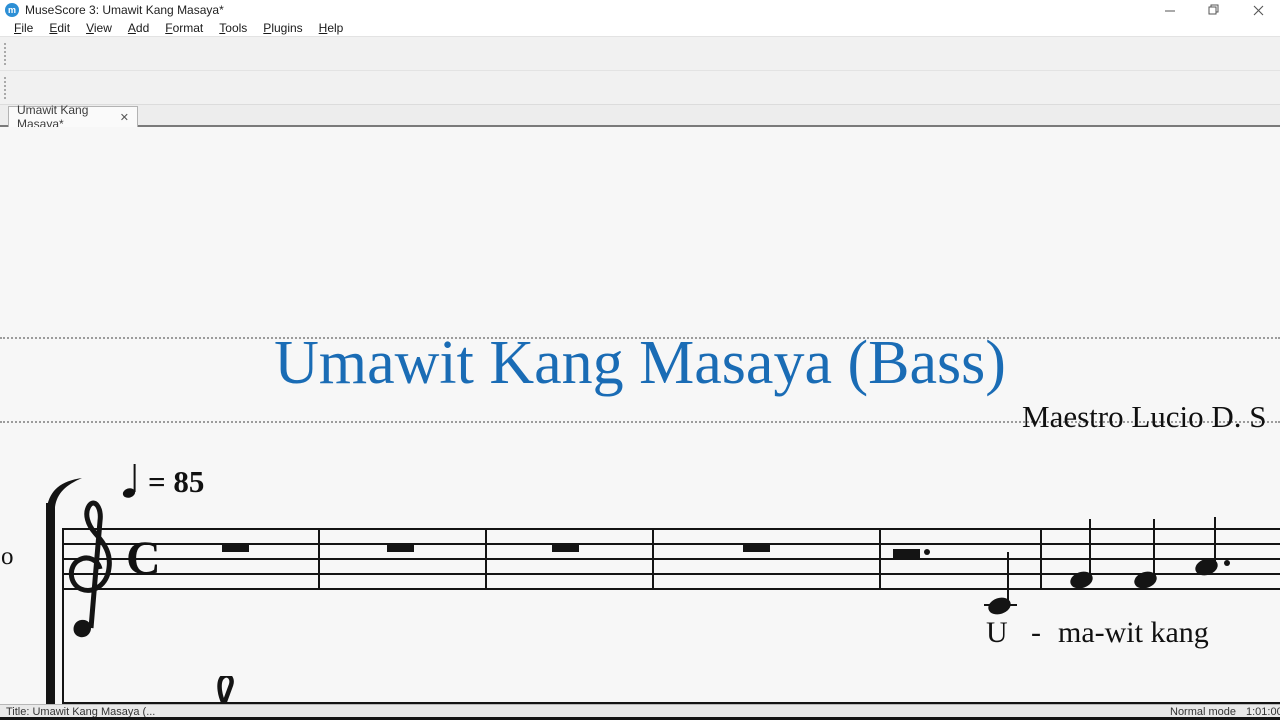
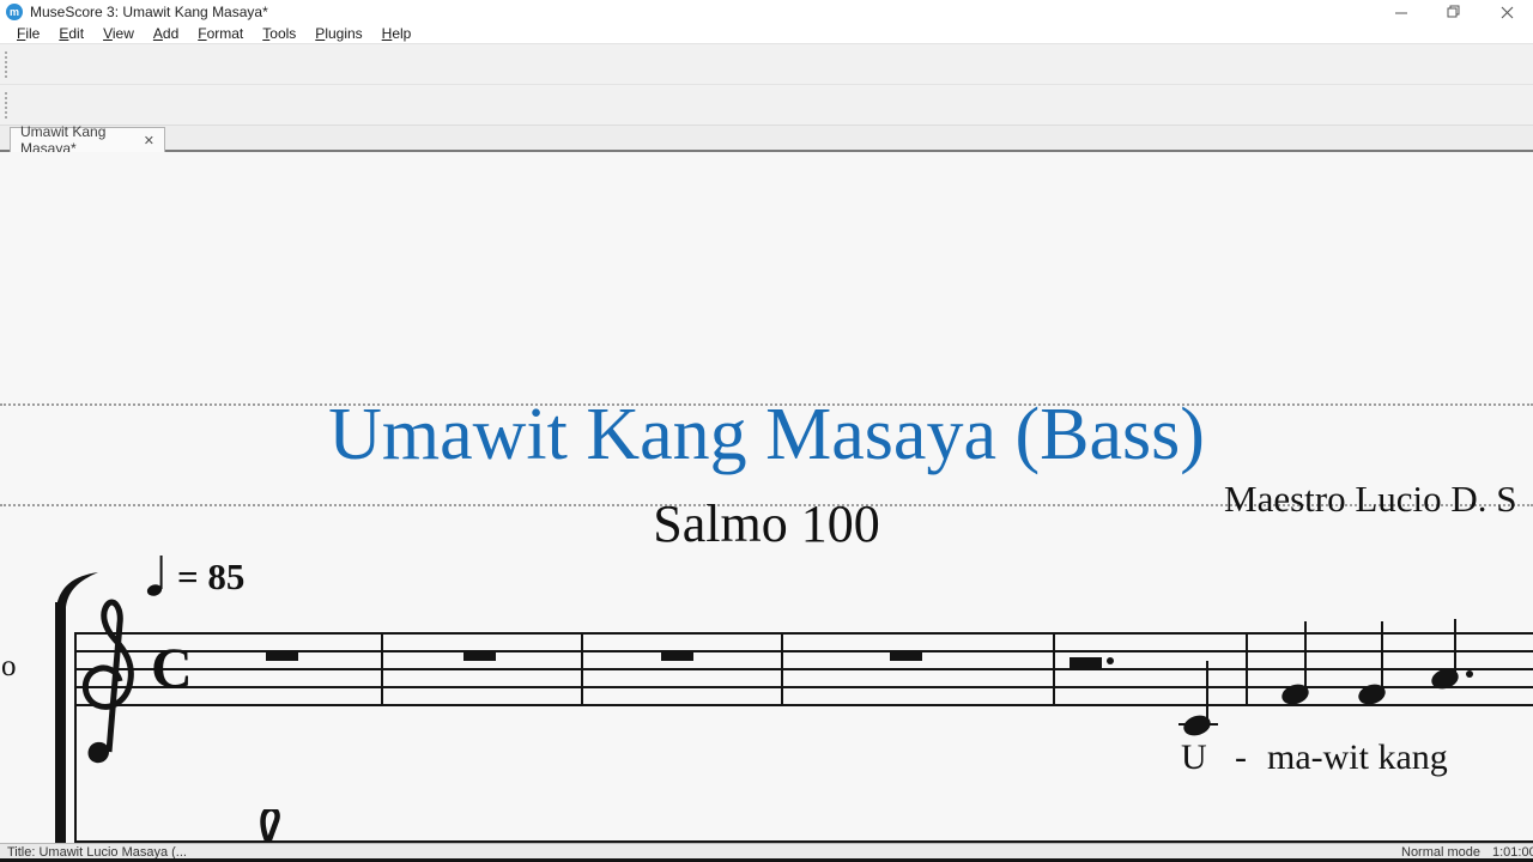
  m
  MuseScore 3: Umawit Kang Masaya*
  File
  Edit
  View
  Add
  Format
  Tools
  Plugins
  Help
  Umawit Kang Masaya*
  ✕
  Umawit Kang Masaya (Bass)
  Maestro Lucio D. S
+ Salmo 100
  = 85
  o
  C
  U
  -
  ma-wit kang
- Title: Umawit Kang Masaya (...
+ Title: Umawit Lucio Masaya (...
  Normal mode
  1:01:0
